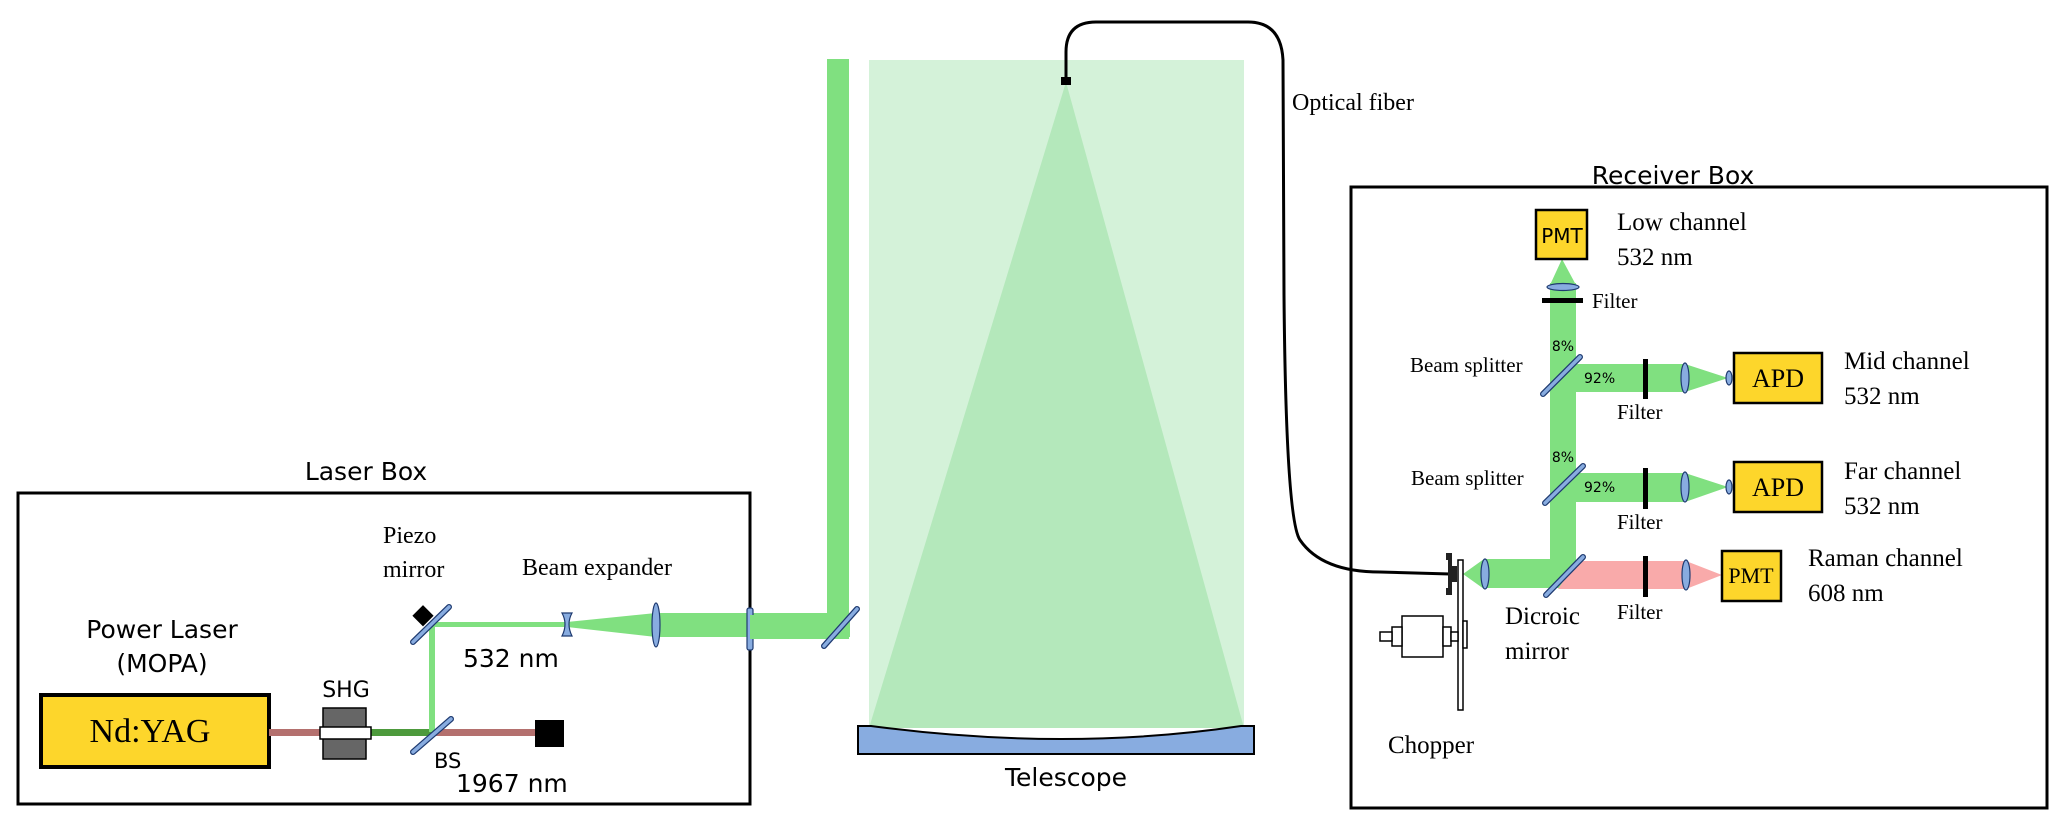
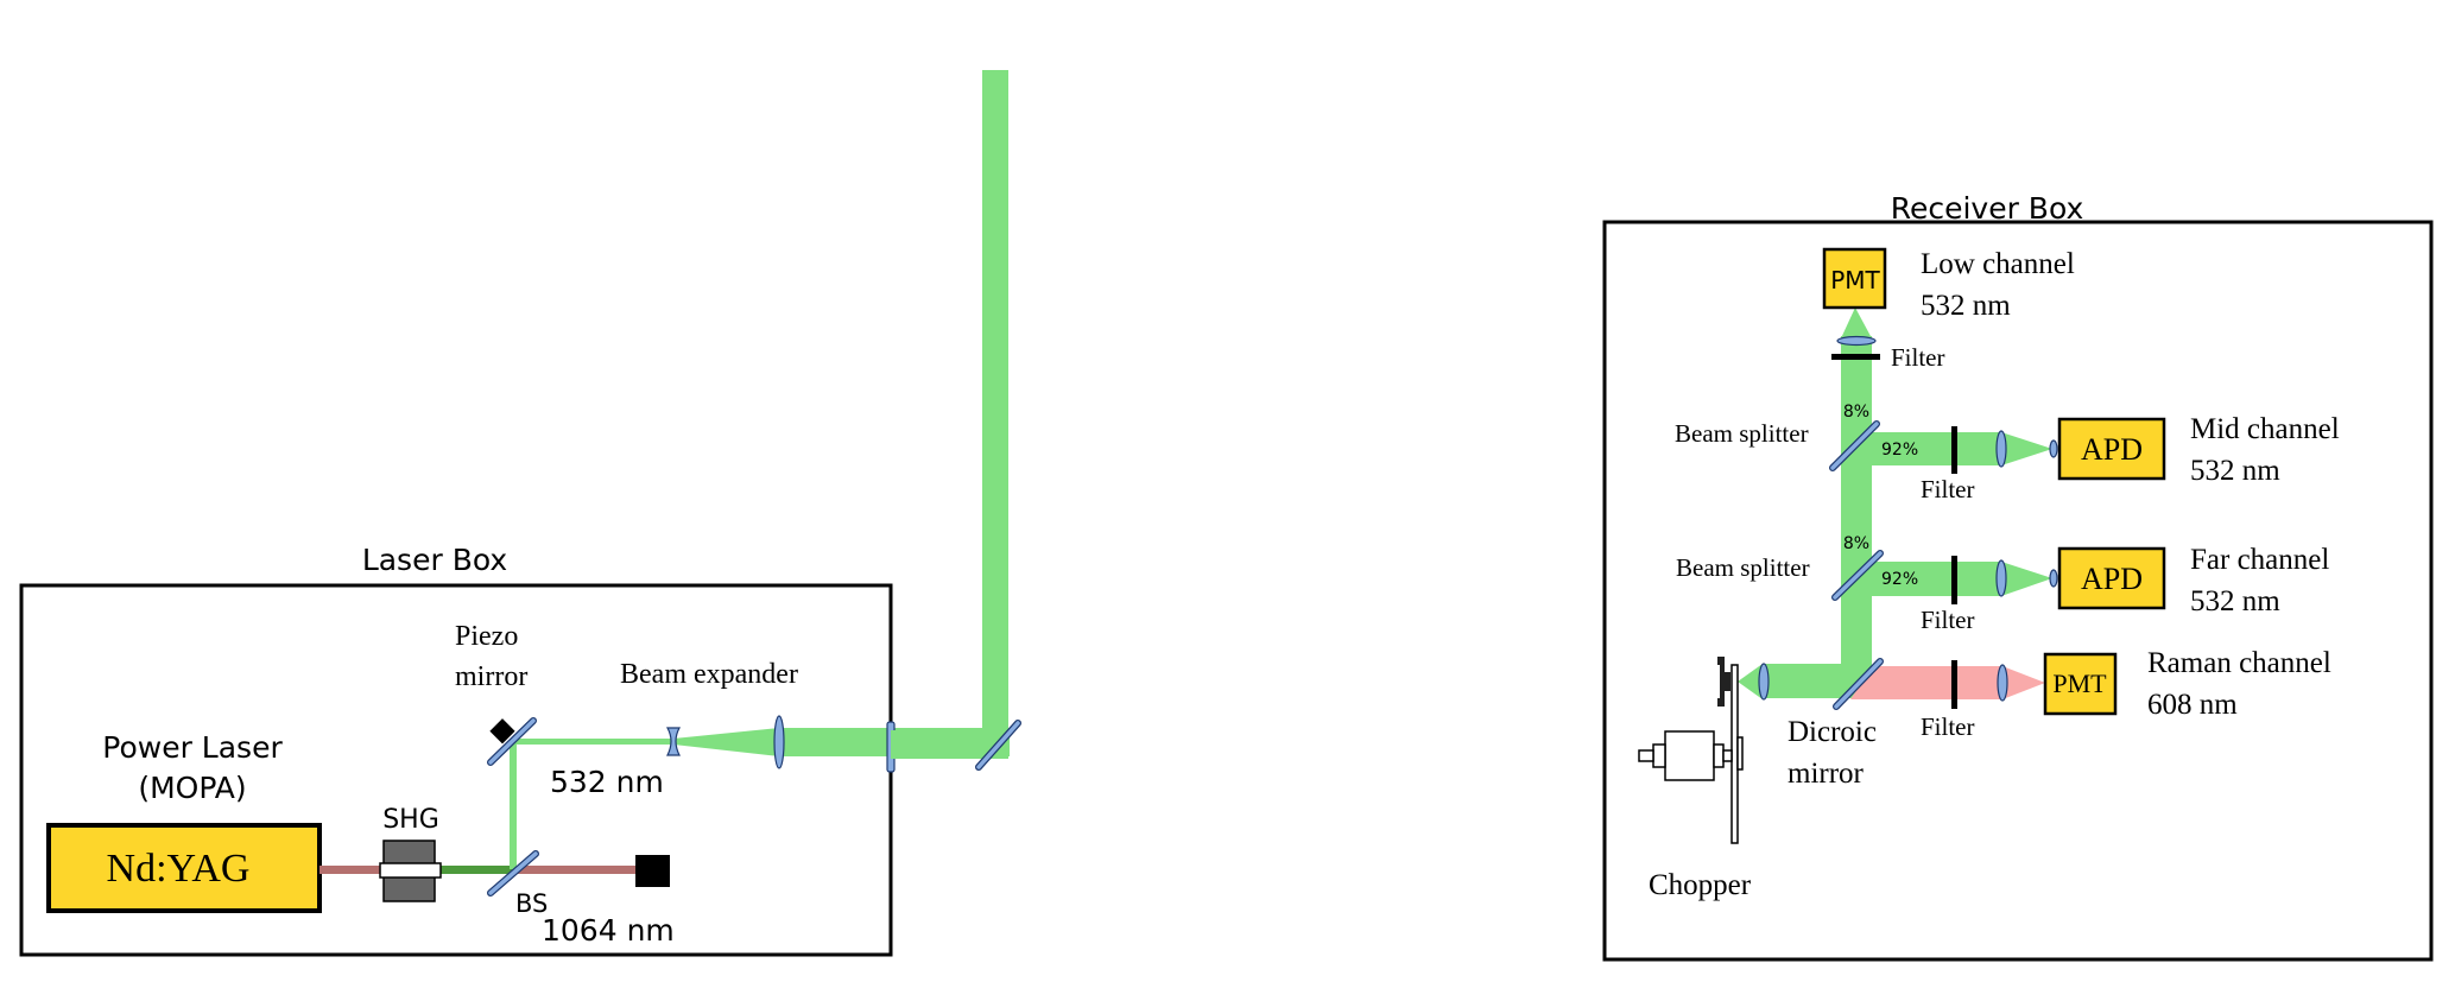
- Telescope
- Optical fiber
  Laser Box
  Power Laser
  (MOPA)
  Nd:YAG
  SHG
  BS
- 1967 nm
+ 1064 nm
  Piezo
  mirror
  532 nm
  Beam expander
  Receiver Box
  Chopper
  Dicroic
  mirror
  Beam splitter
  Beam splitter
  8%
  92%
  8%
  92%
  Filter
  Filter
  Filter
  Filter
  PMT
  APD
  APD
  PMT
  Low channel
  532 nm
  Mid channel
  532 nm
  Far channel
  532 nm
  Raman channel
  608 nm
